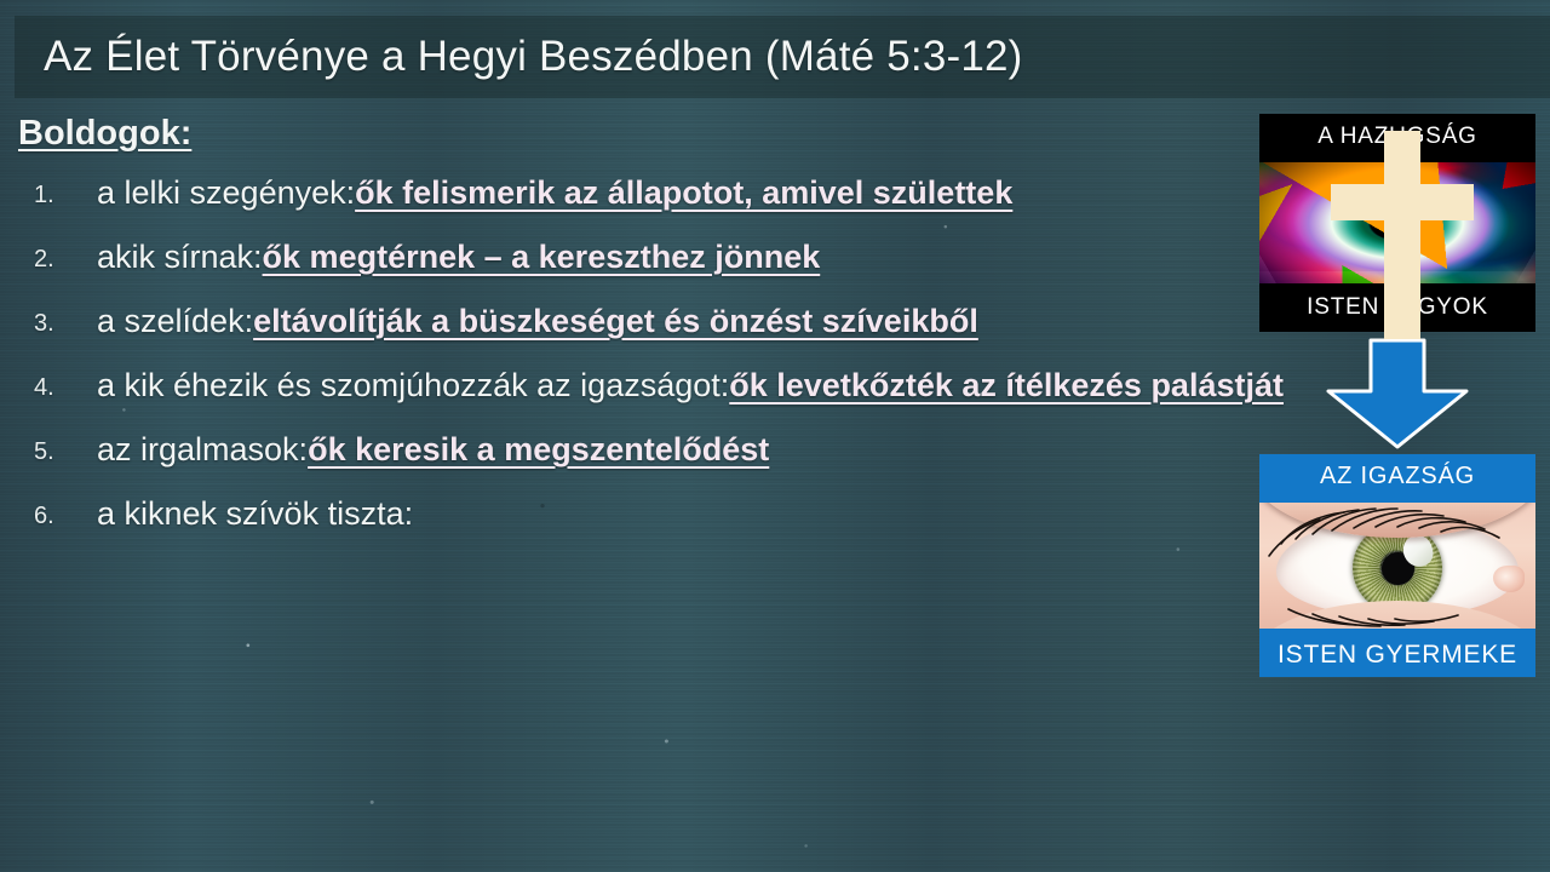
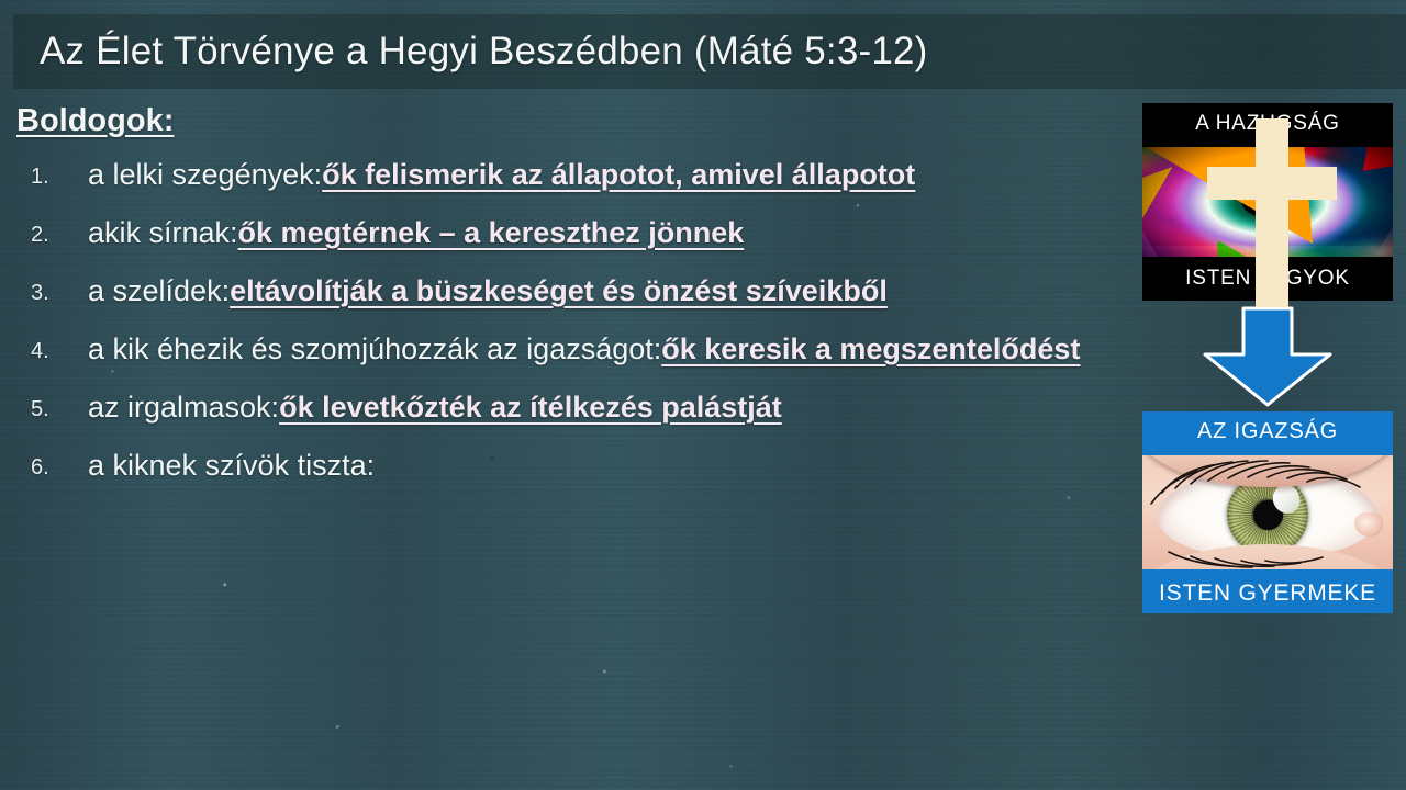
  Az Élet Törvénye a Hegyi Beszédben (Máté 5:3-12)
  Boldogok:
  1.
  a lelki szegények:
- ők felismerik az állapotot, amivel születtek
+ ők felismerik az állapotot, amivel állapotot
  2.
  akik sírnak:
  ők megtérnek – a kereszthez jönnek
  3.
  a szelídek:
  eltávolítják a büszkeséget és önzést szíveikből
  4.
  a kik éhezik és szomjúhozzák az igazságot:
- ők levetkőzték az ítélkezés palástját
+ ők keresik a megszentelődést
  5.
  az irgalmasok:
- ők keresik a megszentelődést
+ ők levetkőzték az ítélkezés palástját
  6.
  a kiknek szívök tiszta:
  A HAZSÁG
  ISTENGYOK
  AZ IGAZSÁG
  ISTEN GYERMEKE
